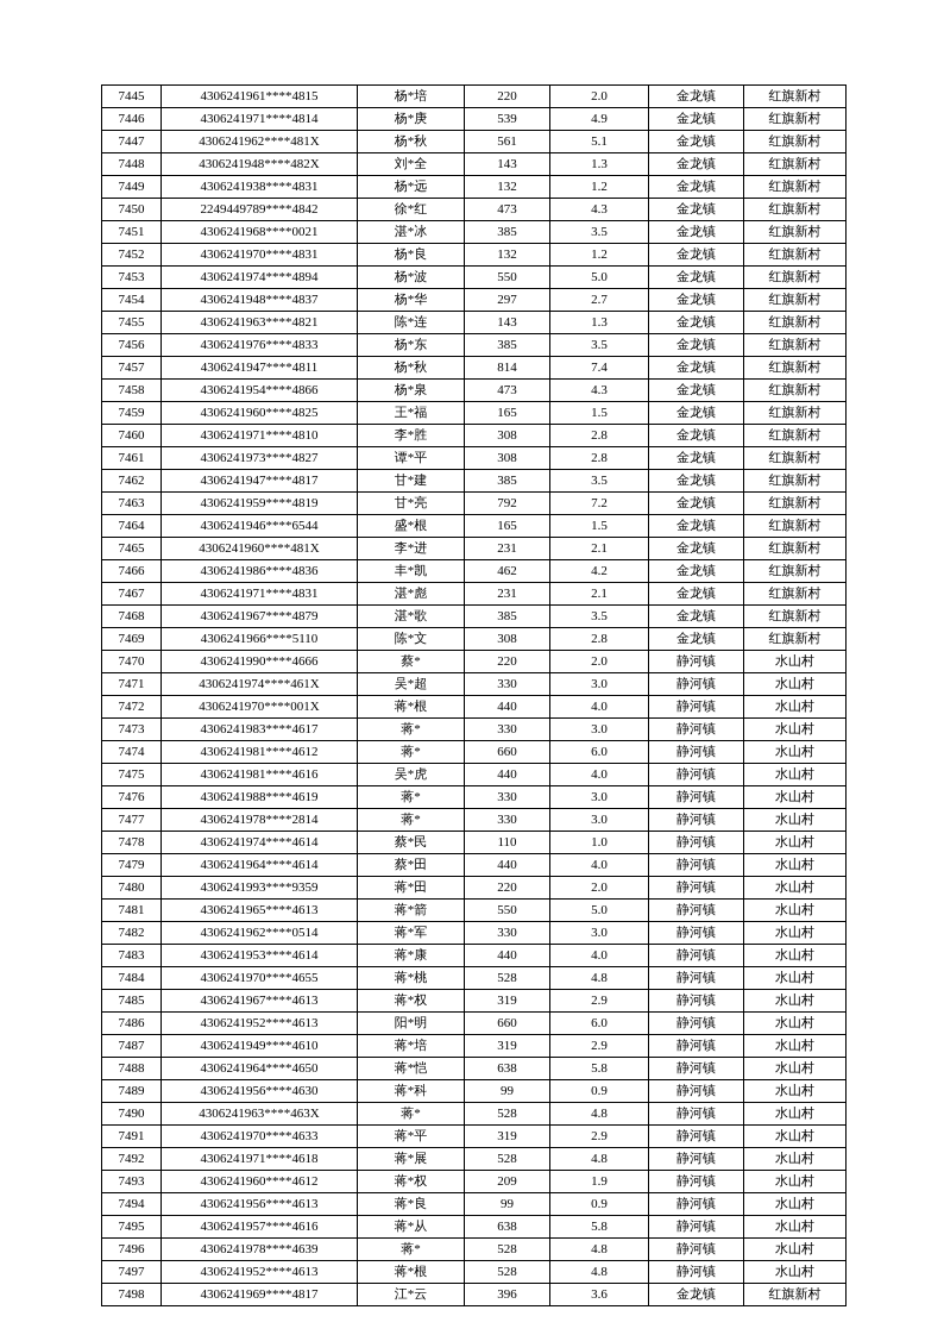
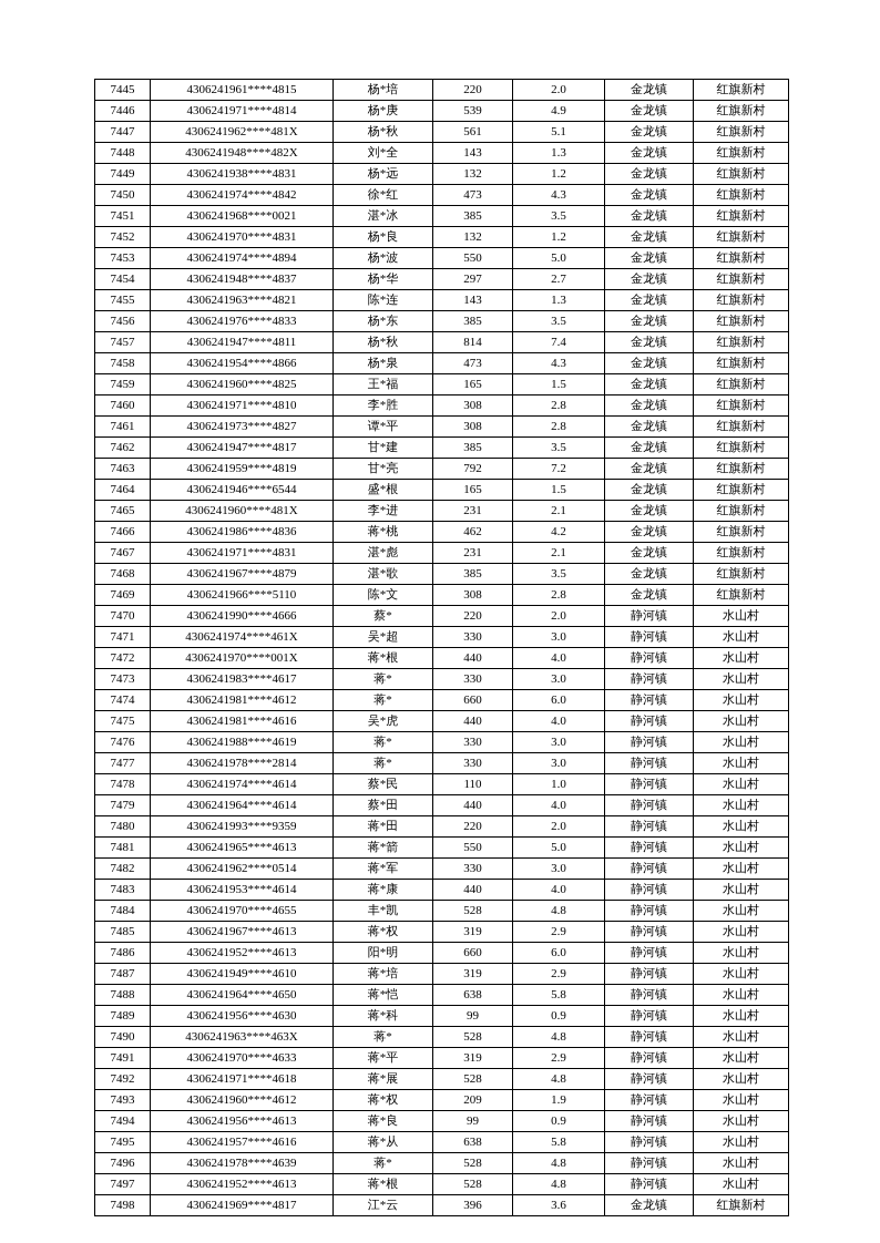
  7445	4306241961****4815	杨*培	220	2.0	金龙镇	红旗新村
  7446	4306241971****4814	杨*庚	539	4.9	金龙镇	红旗新村
  7447	4306241962****481X	杨*秋	561	5.1	金龙镇	红旗新村
  7448	4306241948****482X	刘*全	143	1.3	金龙镇	红旗新村
  7449	4306241938****4831	杨*远	132	1.2	金龙镇	红旗新村
- 7450	2249449789****4842	徐*红	473	4.3	金龙镇	红旗新村
+ 7450	4306241974****4842	徐*红	473	4.3	金龙镇	红旗新村
  7451	4306241968****0021	湛*冰	385	3.5	金龙镇	红旗新村
  7452	4306241970****4831	杨*良	132	1.2	金龙镇	红旗新村
  7453	4306241974****4894	杨*波	550	5.0	金龙镇	红旗新村
  7454	4306241948****4837	杨*华	297	2.7	金龙镇	红旗新村
  7455	4306241963****4821	陈*连	143	1.3	金龙镇	红旗新村
  7456	4306241976****4833	杨*东	385	3.5	金龙镇	红旗新村
  7457	4306241947****4811	杨*秋	814	7.4	金龙镇	红旗新村
  7458	4306241954****4866	杨*泉	473	4.3	金龙镇	红旗新村
  7459	4306241960****4825	王*福	165	1.5	金龙镇	红旗新村
  7460	4306241971****4810	李*胜	308	2.8	金龙镇	红旗新村
  7461	4306241973****4827	谭*平	308	2.8	金龙镇	红旗新村
  7462	4306241947****4817	甘*建	385	3.5	金龙镇	红旗新村
  7463	4306241959****4819	甘*亮	792	7.2	金龙镇	红旗新村
  7464	4306241946****6544	盛*根	165	1.5	金龙镇	红旗新村
  7465	4306241960****481X	李*进	231	2.1	金龙镇	红旗新村
- 7466	4306241986****4836	丰*凯	462	4.2	金龙镇	红旗新村
+ 7466	4306241986****4836	蒋*桃	462	4.2	金龙镇	红旗新村
  7467	4306241971****4831	湛*彪	231	2.1	金龙镇	红旗新村
  7468	4306241967****4879	湛*歌	385	3.5	金龙镇	红旗新村
  7469	4306241966****5110	陈*文	308	2.8	金龙镇	红旗新村
  7470	4306241990****4666	蔡*	220	2.0	静河镇	水山村
  7471	4306241974****461X	吴*超	330	3.0	静河镇	水山村
  7472	4306241970****001X	蒋*根	440	4.0	静河镇	水山村
  7473	4306241983****4617	蒋*	330	3.0	静河镇	水山村
  7474	4306241981****4612	蒋*	660	6.0	静河镇	水山村
  7475	4306241981****4616	吴*虎	440	4.0	静河镇	水山村
  7476	4306241988****4619	蒋*	330	3.0	静河镇	水山村
  7477	4306241978****2814	蒋*	330	3.0	静河镇	水山村
  7478	4306241974****4614	蔡*民	110	1.0	静河镇	水山村
  7479	4306241964****4614	蔡*田	440	4.0	静河镇	水山村
  7480	4306241993****9359	蒋*田	220	2.0	静河镇	水山村
  7481	4306241965****4613	蒋*箭	550	5.0	静河镇	水山村
  7482	4306241962****0514	蒋*军	330	3.0	静河镇	水山村
  7483	4306241953****4614	蒋*康	440	4.0	静河镇	水山村
- 7484	4306241970****4655	蒋*桃	528	4.8	静河镇	水山村
+ 7484	4306241970****4655	丰*凯	528	4.8	静河镇	水山村
  7485	4306241967****4613	蒋*权	319	2.9	静河镇	水山村
  7486	4306241952****4613	阳*明	660	6.0	静河镇	水山村
  7487	4306241949****4610	蒋*培	319	2.9	静河镇	水山村
  7488	4306241964****4650	蒋*恺	638	5.8	静河镇	水山村
  7489	4306241956****4630	蒋*科	99	0.9	静河镇	水山村
  7490	4306241963****463X	蒋*	528	4.8	静河镇	水山村
  7491	4306241970****4633	蒋*平	319	2.9	静河镇	水山村
  7492	4306241971****4618	蒋*展	528	4.8	静河镇	水山村
  7493	4306241960****4612	蒋*权	209	1.9	静河镇	水山村
  7494	4306241956****4613	蒋*良	99	0.9	静河镇	水山村
  7495	4306241957****4616	蒋*从	638	5.8	静河镇	水山村
  7496	4306241978****4639	蒋*	528	4.8	静河镇	水山村
  7497	4306241952****4613	蒋*根	528	4.8	静河镇	水山村
  7498	4306241969****4817	江*云	396	3.6	金龙镇	红旗新村
